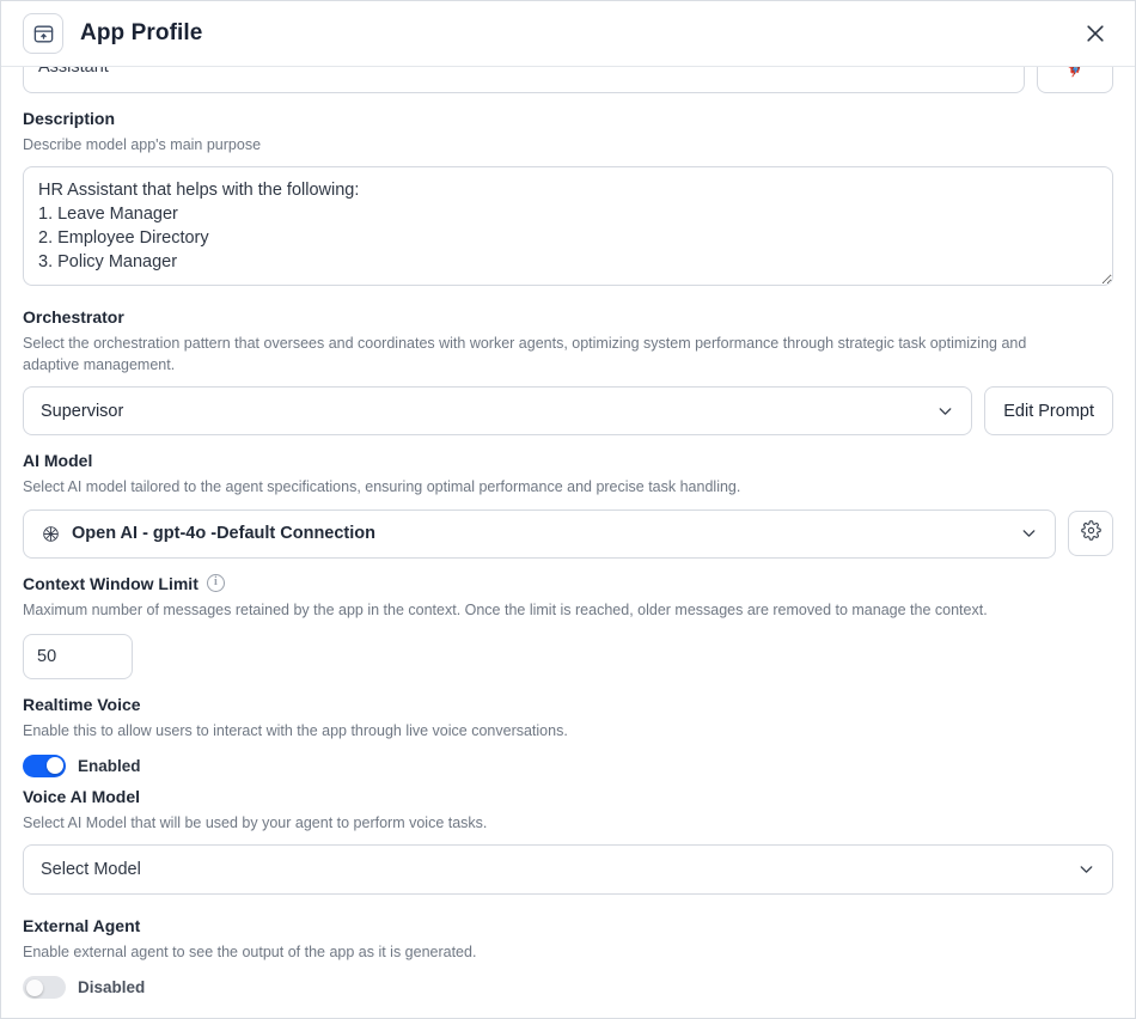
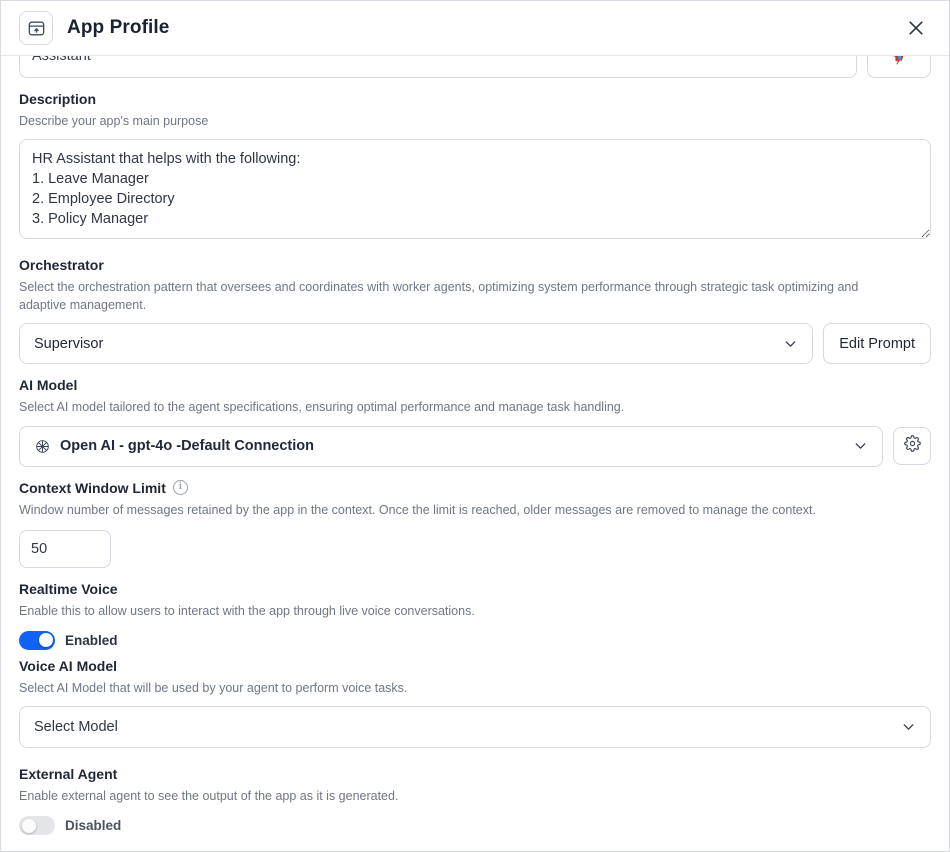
  App Profile
  Assistant
  🦸
  Description
- Describe model app's main purpose
+ Describe your app's main purpose
  HR Assistant that helps with the following:
  1. Leave Manager
  2. Employee Directory
  3. Policy Manager
  Orchestrator
  Select the orchestration pattern that oversees and coordinates with worker agents, optimizing system performance through strategic task optimizing and adaptive management.
  Supervisor
  Edit Prompt
  AI Model
- Select AI model tailored to the agent specifications, ensuring optimal performance and precise task handling.
+ Select AI model tailored to the agent specifications, ensuring optimal performance and manage task handling.
  Open AI - gpt-4o -Default Connection
  Context Window Limit
  i
- Maximum number of messages retained by the app in the context. Once the limit is reached, older messages are removed to manage the context.
+ Window number of messages retained by the app in the context. Once the limit is reached, older messages are removed to manage the context.
  50
  Realtime Voice
  Enable this to allow users to interact with the app through live voice conversations.
  Enabled
  Voice AI Model
  Select AI Model that will be used by your agent to perform voice tasks.
  Select Model
  External Agent
  Enable external agent to see the output of the app as it is generated.
  Disabled
